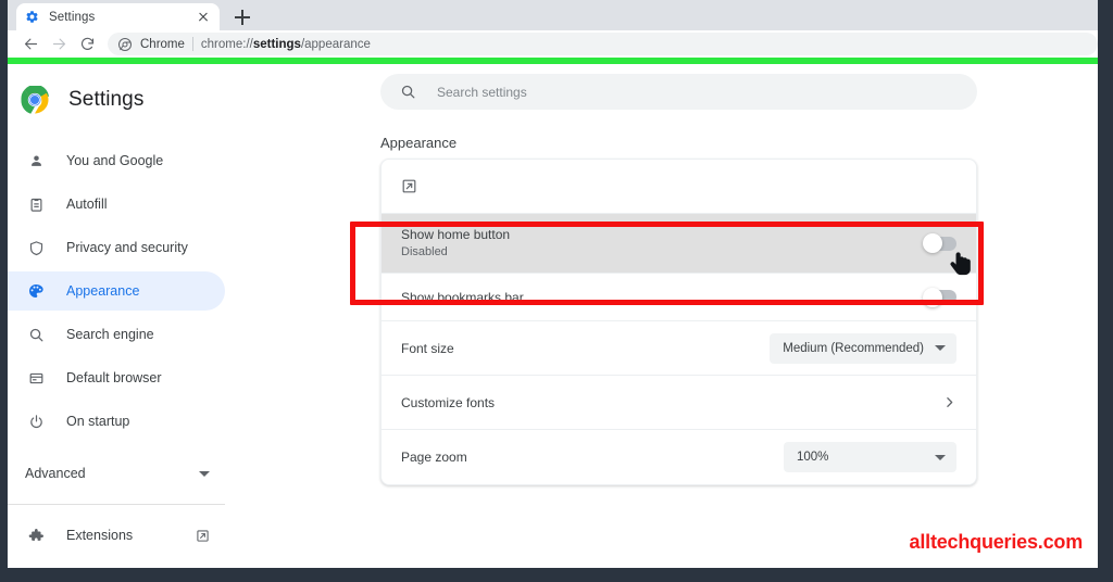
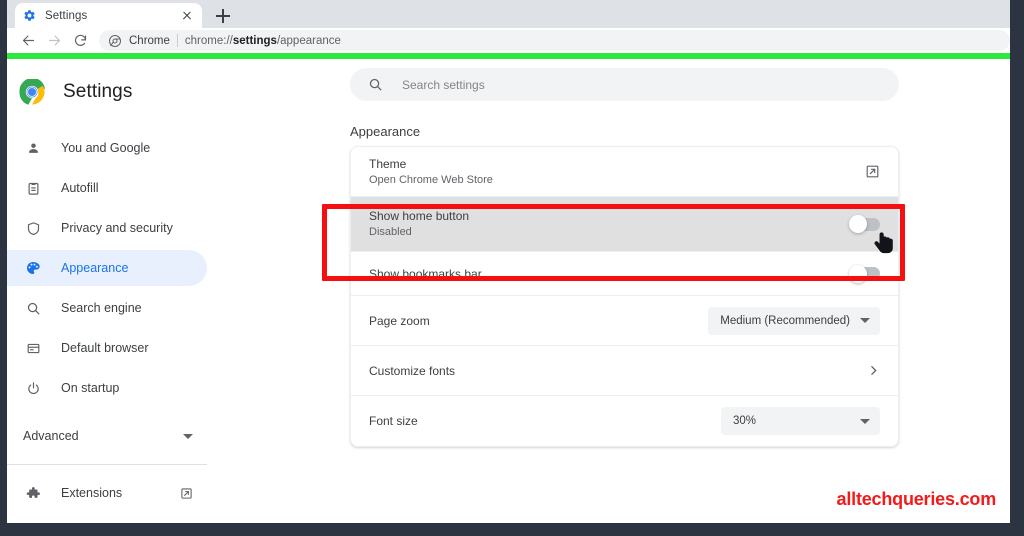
  Settings
  Chrome
  chrome://settings/appearance
  Settings
  You and Google
  Autofill
  Privacy and security
  Appearance
  Search engine
  Default browser
  On startup
  Advanced
  Extensions
  Search settings
  Appearance
+ Theme
+ Open Chrome Web Store
  Show home button
  Disabled
  Show bookmarks bar
- Font size
+ Page zoom
  Medium (Recommended)
  Customize fonts
- Page zoom
+ Font size
- 100%
+ 30%
  alltechqueries.com
